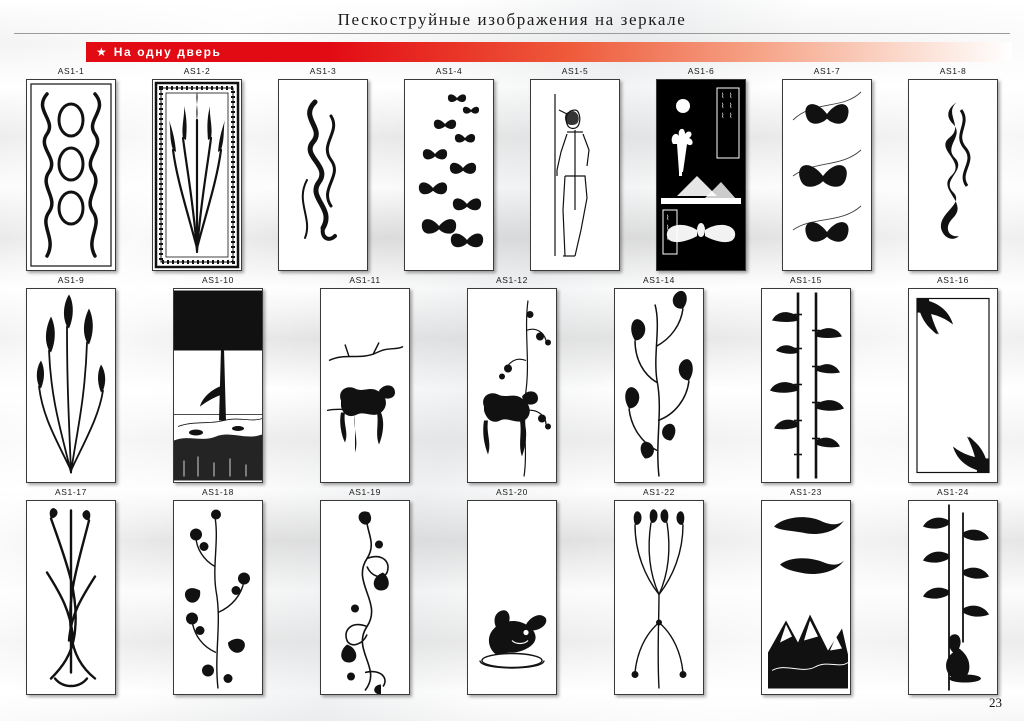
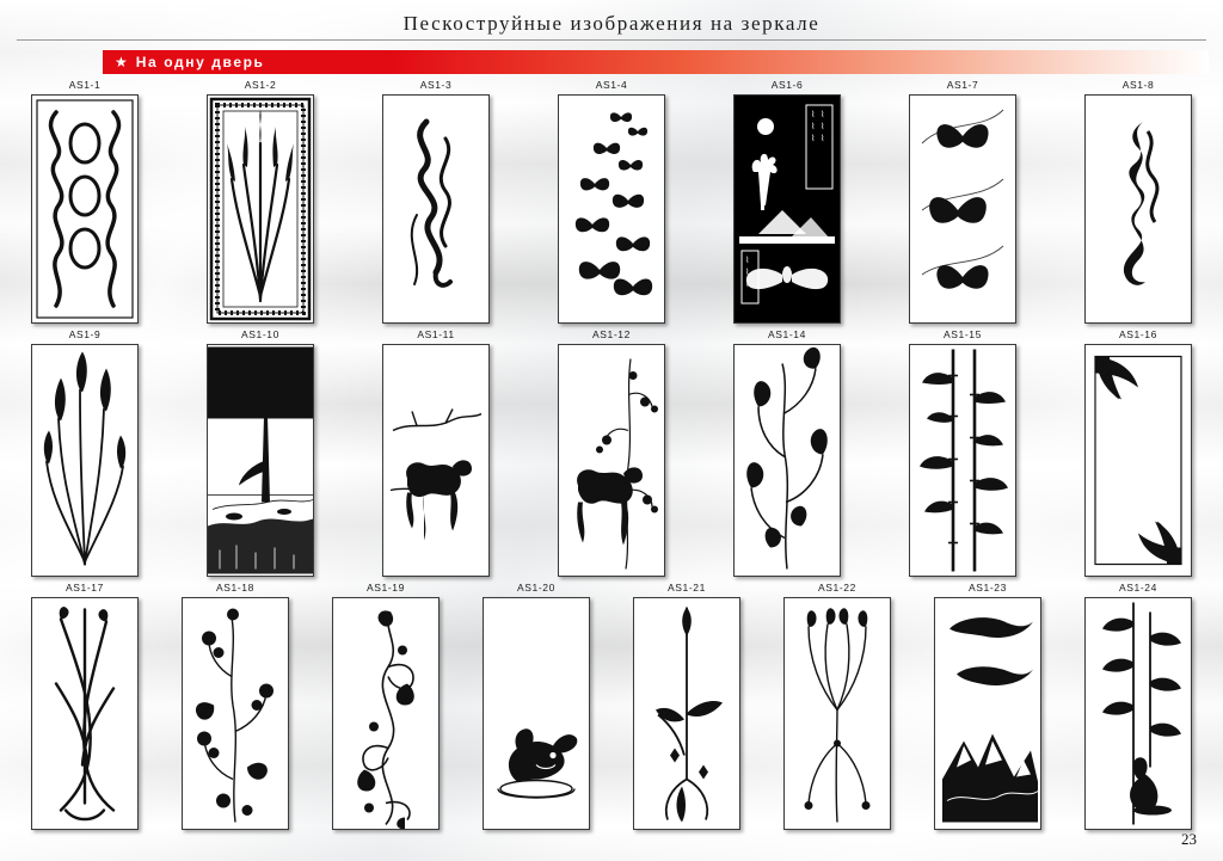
  Пескоструйные изображения на зеркале
  ★
  На одну дверь
  AS1-1
  AS1-2
  AS1-3
  AS1-4
- AS1-5
  AS1-6
  AS1-7
  AS1-8
  AS1-9
  AS1-10
  AS1-11
  AS1-12
  AS1-14
  AS1-15
  AS1-16
  AS1-17
  AS1-18
  AS1-19
  AS1-20
+ AS1-21
  AS1-22
  AS1-23
  AS1-24
  23
